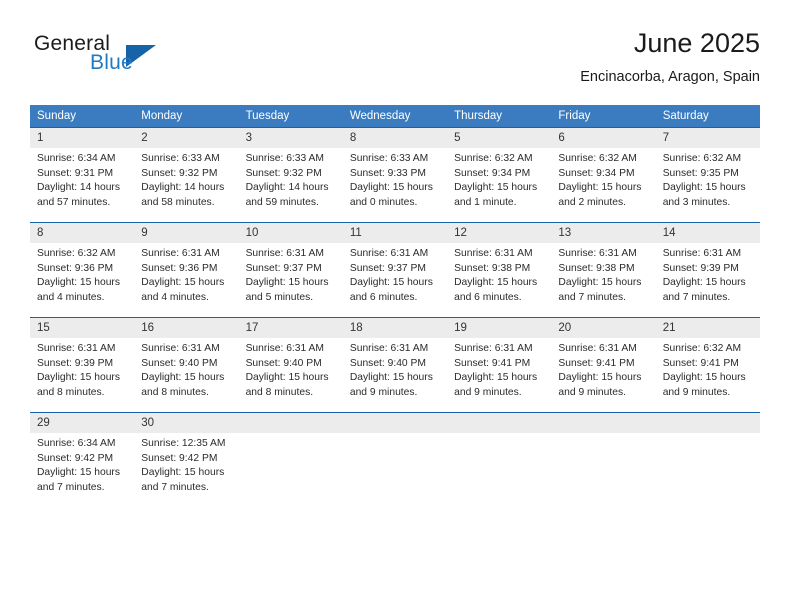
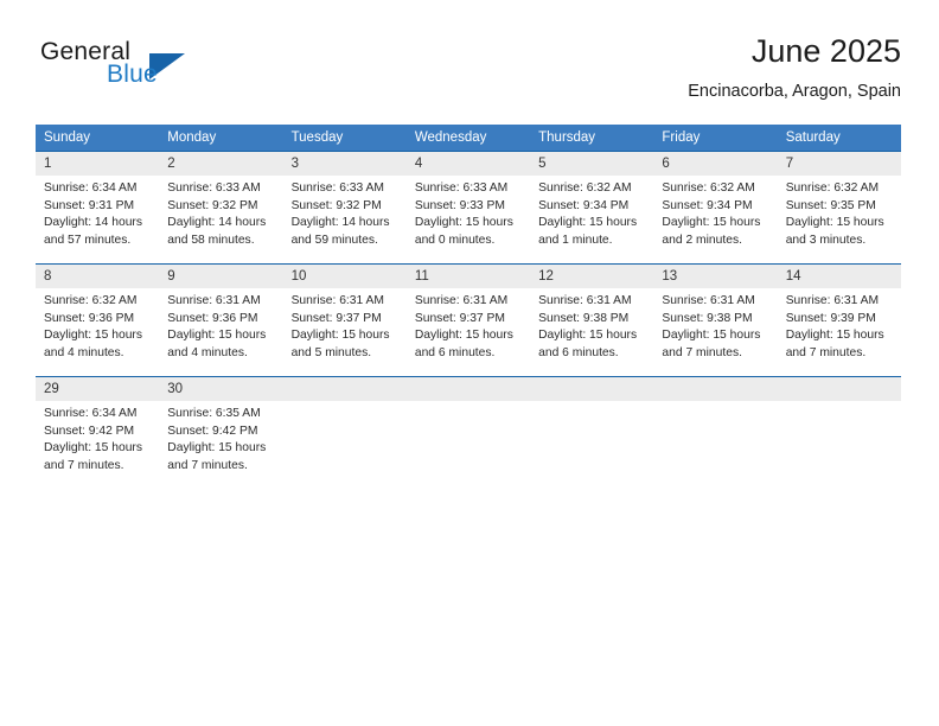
  General
  Blue
  June 2025
  Encinacorba, Aragon, Spain
  Sunday	Monday	Tuesday	Wednesday	Thursday	Friday	Saturday
- 1 Sunrise: 6:34 AM Sunset: 9:31 PM Daylight: 14 hours and 57 minutes.	2 Sunrise: 6:33 AM Sunset: 9:32 PM Daylight: 14 hours and 58 minutes.	3 Sunrise: 6:33 AM Sunset: 9:32 PM Daylight: 14 hours and 59 minutes.	8 Sunrise: 6:33 AM Sunset: 9:33 PM Daylight: 15 hours and 0 minutes.	5 Sunrise: 6:32 AM Sunset: 9:34 PM Daylight: 15 hours and 1 minute.	6 Sunrise: 6:32 AM Sunset: 9:34 PM Daylight: 15 hours and 2 minutes.	7 Sunrise: 6:32 AM Sunset: 9:35 PM Daylight: 15 hours and 3 minutes.
+ 1 Sunrise: 6:34 AM Sunset: 9:31 PM Daylight: 14 hours and 57 minutes.	2 Sunrise: 6:33 AM Sunset: 9:32 PM Daylight: 14 hours and 58 minutes.	3 Sunrise: 6:33 AM Sunset: 9:32 PM Daylight: 14 hours and 59 minutes.	4 Sunrise: 6:33 AM Sunset: 9:33 PM Daylight: 15 hours and 0 minutes.	5 Sunrise: 6:32 AM Sunset: 9:34 PM Daylight: 15 hours and 1 minute.	6 Sunrise: 6:32 AM Sunset: 9:34 PM Daylight: 15 hours and 2 minutes.	7 Sunrise: 6:32 AM Sunset: 9:35 PM Daylight: 15 hours and 3 minutes.
  8 Sunrise: 6:32 AM Sunset: 9:36 PM Daylight: 15 hours and 4 minutes.	9 Sunrise: 6:31 AM Sunset: 9:36 PM Daylight: 15 hours and 4 minutes.	10 Sunrise: 6:31 AM Sunset: 9:37 PM Daylight: 15 hours and 5 minutes.	11 Sunrise: 6:31 AM Sunset: 9:37 PM Daylight: 15 hours and 6 minutes.	12 Sunrise: 6:31 AM Sunset: 9:38 PM Daylight: 15 hours and 6 minutes.	13 Sunrise: 6:31 AM Sunset: 9:38 PM Daylight: 15 hours and 7 minutes.	14 Sunrise: 6:31 AM Sunset: 9:39 PM Daylight: 15 hours and 7 minutes.
- 15 Sunrise: 6:31 AM Sunset: 9:39 PM Daylight: 15 hours and 8 minutes.	16 Sunrise: 6:31 AM Sunset: 9:40 PM Daylight: 15 hours and 8 minutes.	17 Sunrise: 6:31 AM Sunset: 9:40 PM Daylight: 15 hours and 8 minutes.	18 Sunrise: 6:31 AM Sunset: 9:40 PM Daylight: 15 hours and 9 minutes.	19 Sunrise: 6:31 AM Sunset: 9:41 PM Daylight: 15 hours and 9 minutes.	20 Sunrise: 6:31 AM Sunset: 9:41 PM Daylight: 15 hours and 9 minutes.	21 Sunrise: 6:32 AM Sunset: 9:41 PM Daylight: 15 hours and 9 minutes.
- 29 Sunrise: 6:34 AM Sunset: 9:42 PM Daylight: 15 hours and 7 minutes.	30 Sunrise: 12:35 AM Sunset: 9:42 PM Daylight: 15 hours and 7 minutes.
+ 29 Sunrise: 6:34 AM Sunset: 9:42 PM Daylight: 15 hours and 7 minutes.	30 Sunrise: 6:35 AM Sunset: 9:42 PM Daylight: 15 hours and 7 minutes.
